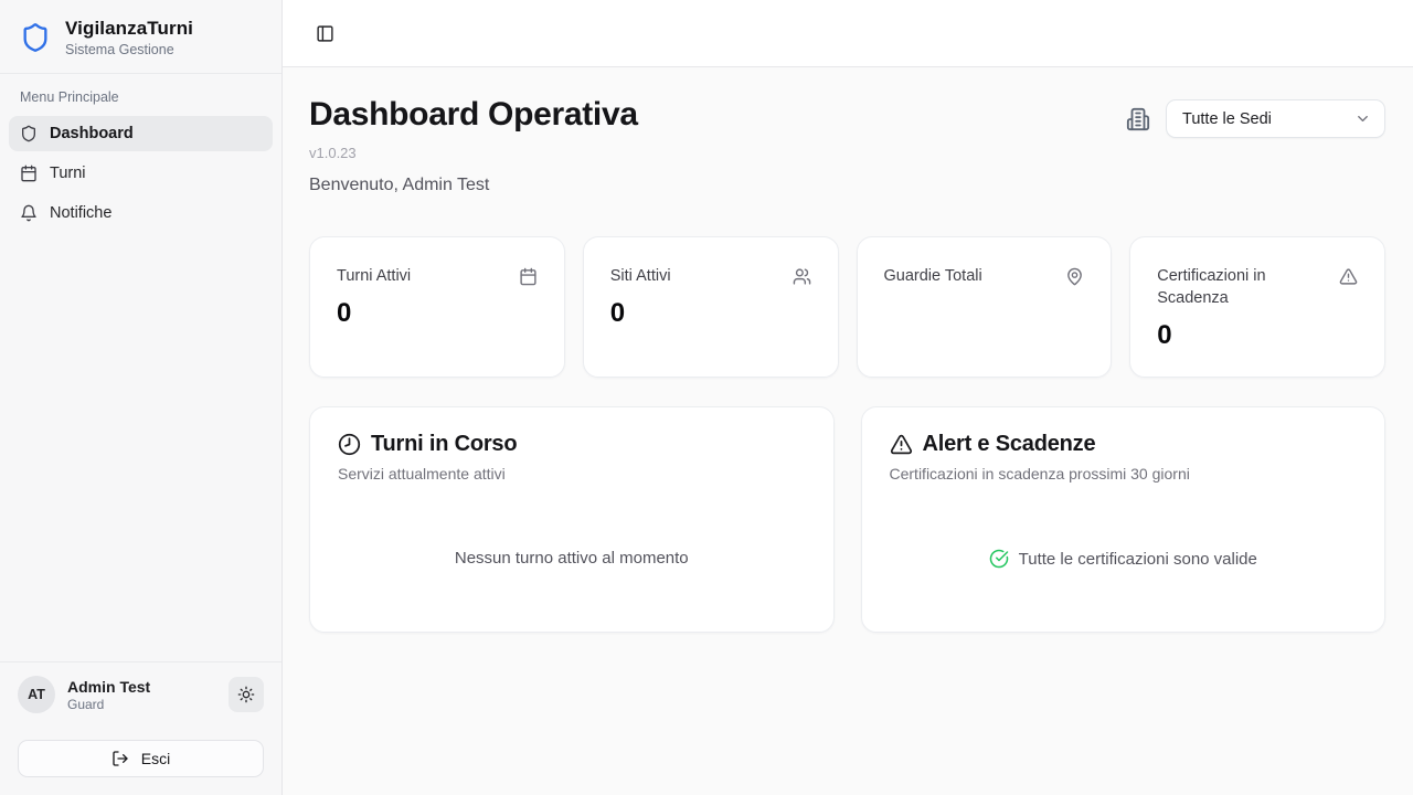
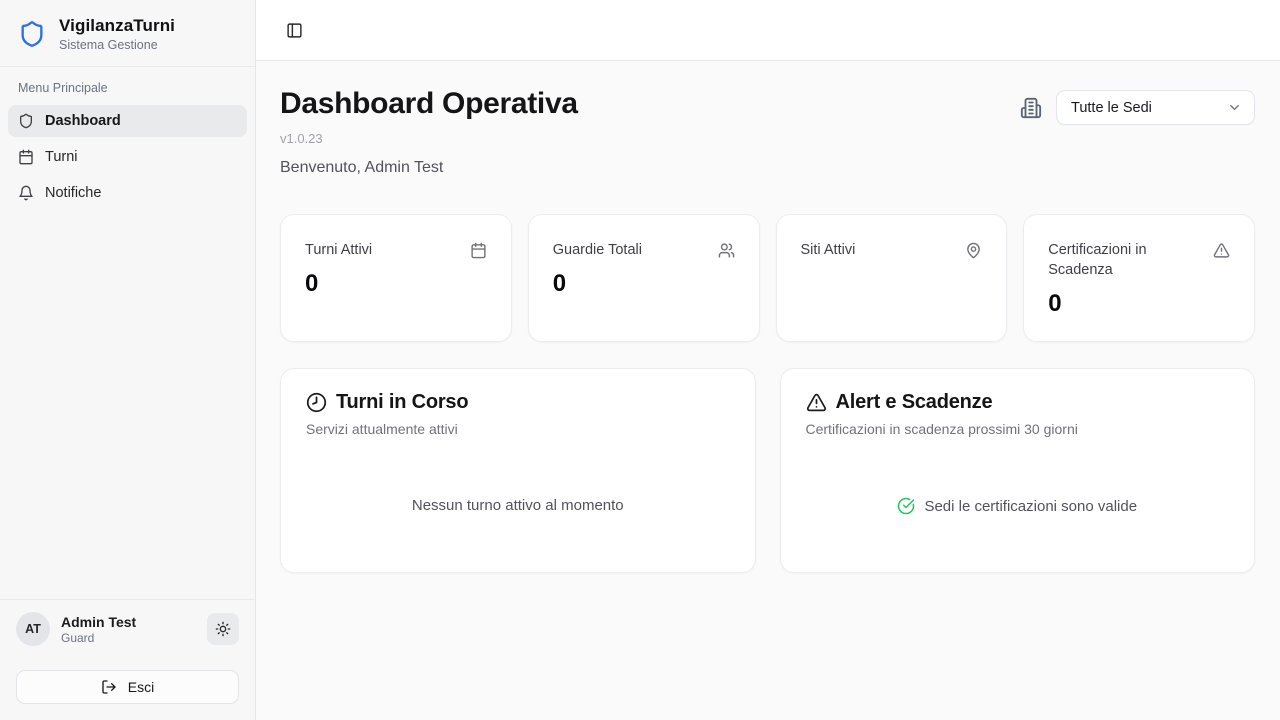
  VigilanzaTurni
  Sistema Gestione
  Menu Principale
  Dashboard
  Turni
  Notifiche
  AT
  Admin Test
  Guard
  Esci
  Dashboard Operativa
  v1.0.23
  Benvenuto, Admin Test
  Tutte le Sedi
  Turni Attivi
  0
- Siti Attivi
+ Guardie Totali
  0
- Guardie Totali
+ Siti Attivi
  Certificazioni in Scadenza
  0
  Turni in Corso
  Servizi attualmente attivi
  Nessun turno attivo al momento
  Alert e Scadenze
  Certificazioni in scadenza prossimi 30 giorni
- Tutte le certificazioni sono valide
+ Sedi le certificazioni sono valide
